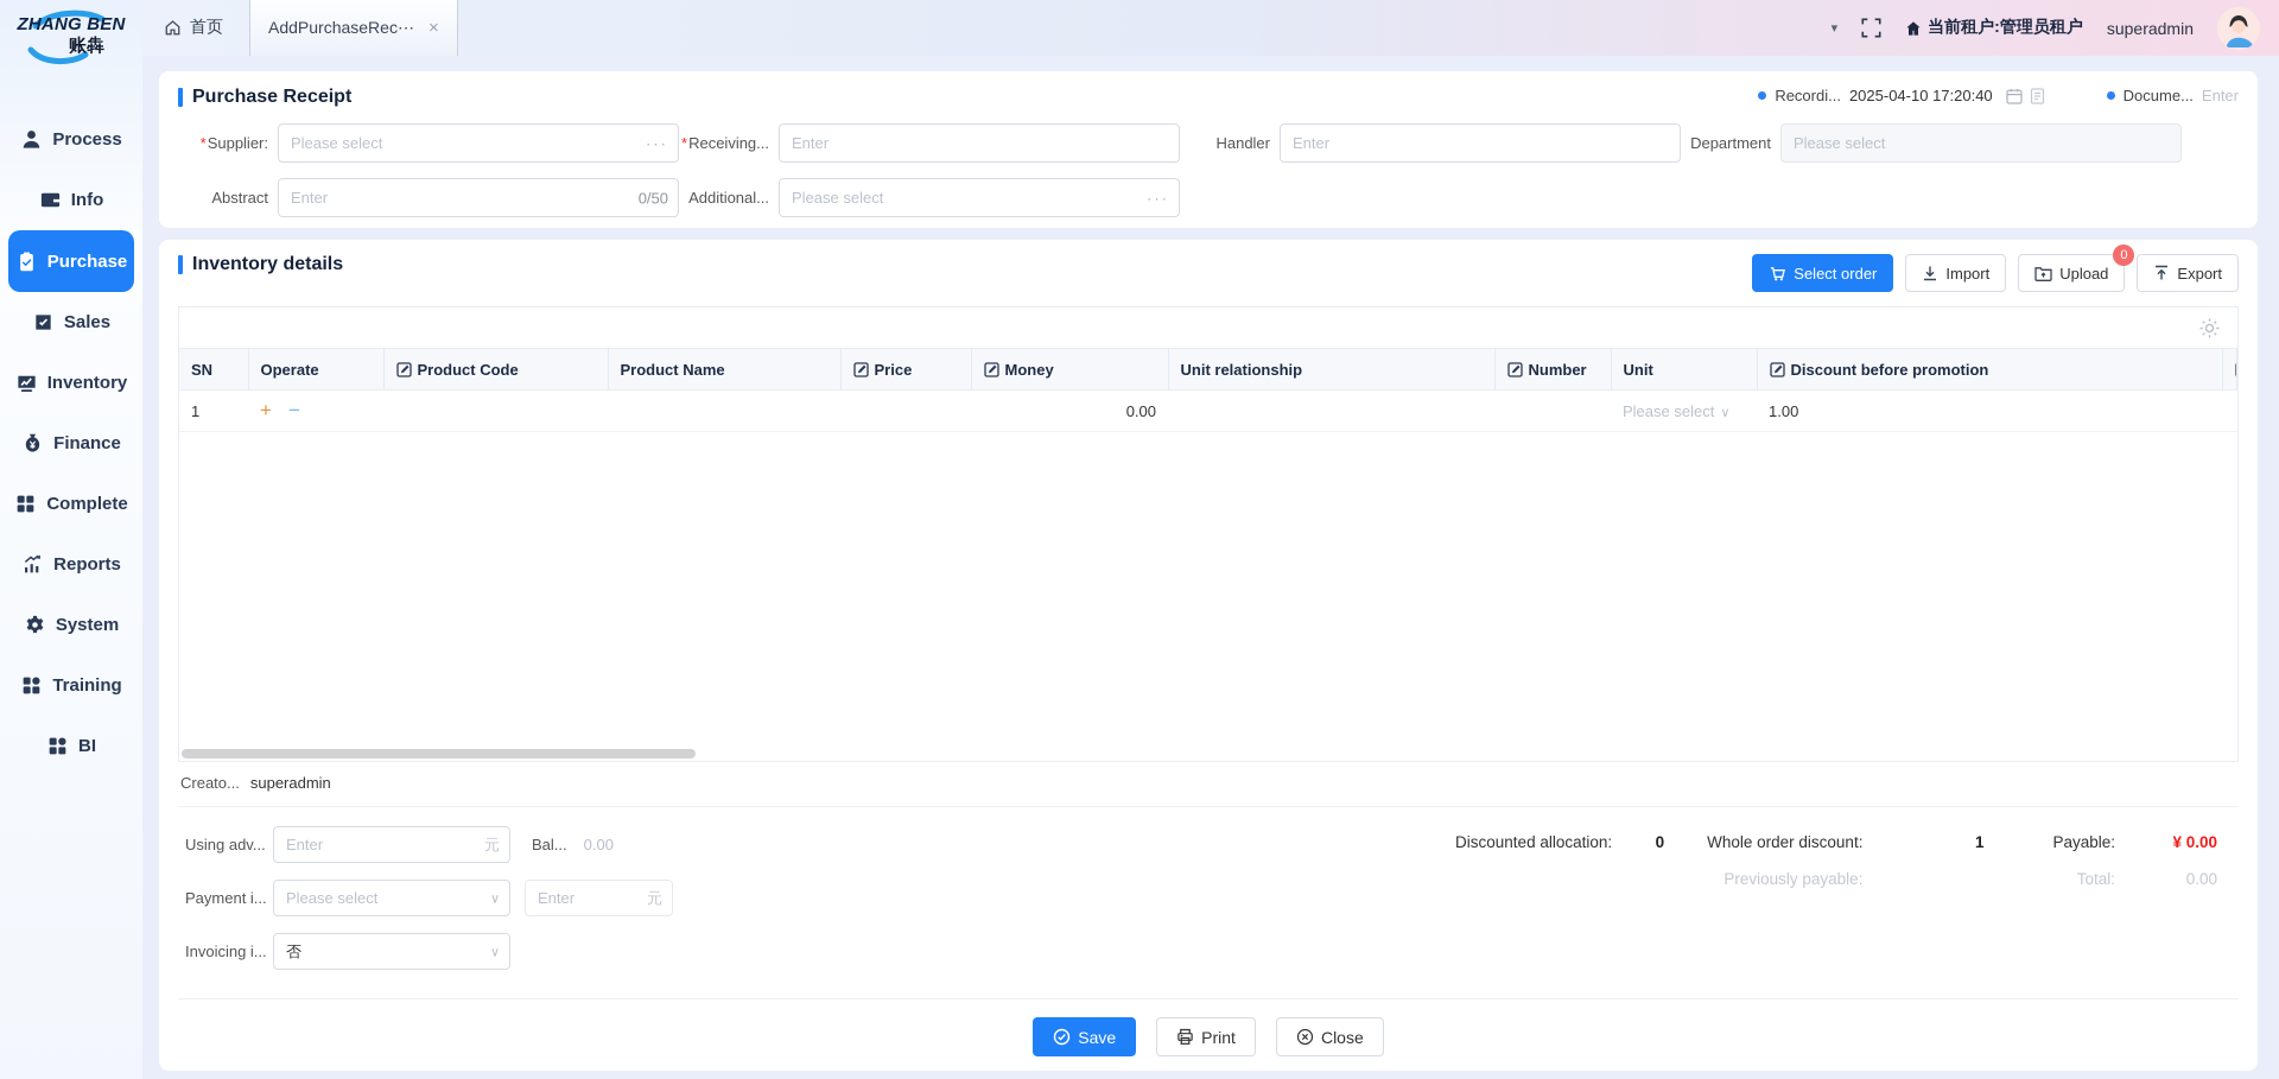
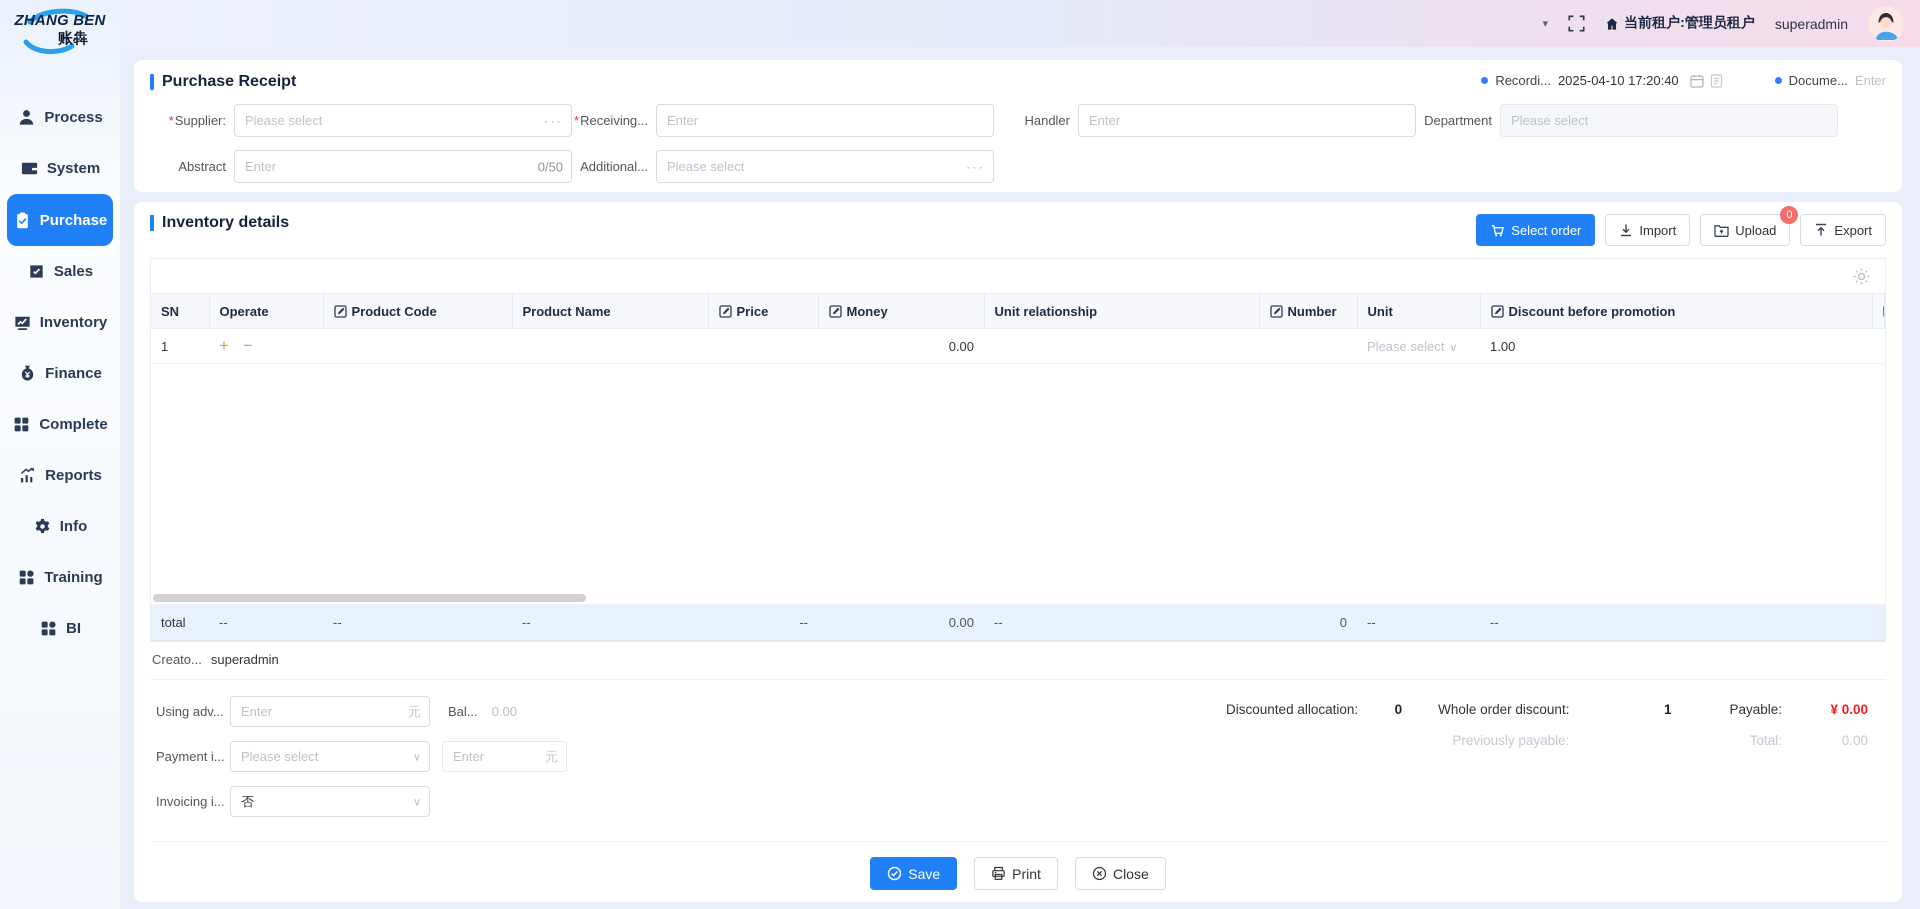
  ZHANG BEN
  账犇
  Process
- Info
+ System
  Purchase
  Sales
  Inventory
  Finance
  Complete
  Reports
- System
+ Info
  Training
  BI
- 首页
- AddPurchaseRec⋯
- ×
  ▾
  当前租户:管理员租户
  superadmin
  Purchase Receipt
  Recordi...
  2025-04-10 17:20:40
  Docume...
  Enter
  *Supplier:
  Please select
  ···
  *Receiving...
  Enter
  Handler
  Enter
  Department
  Please select
  Abstract
  Enter
  0/50
  Additional...
  Please select
  ···
  Inventory details
  Select order
  Import
  Upload
  0
  Export
  SN	Operate	Product Code	Product Name	Price	Money	Unit relationship	Number	Unit	Discount before promotion
  1	+ −				0.00			Please select ∨	1.00
+ total	--	--	--	--	0.00	--	0	--	--
  Creato...
  superadmin
  Using adv...
  Enter
  元
  Bal...
  0.00
  Payment i...
  Please select
  ∨
  Enter
  元
  Invoicing i...
  否
  ∨
  Discounted allocation:
  0
  Whole order discount:
  1
  Payable:
  ¥ 0.00
  Previously payable:
  Total:
  0.00
  Save
  Print
  Close
